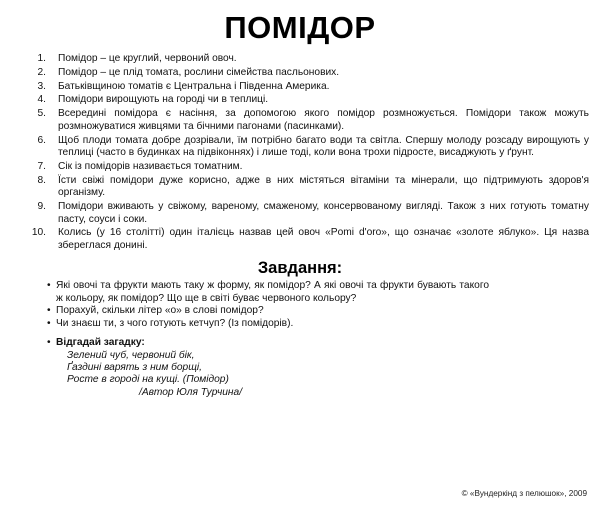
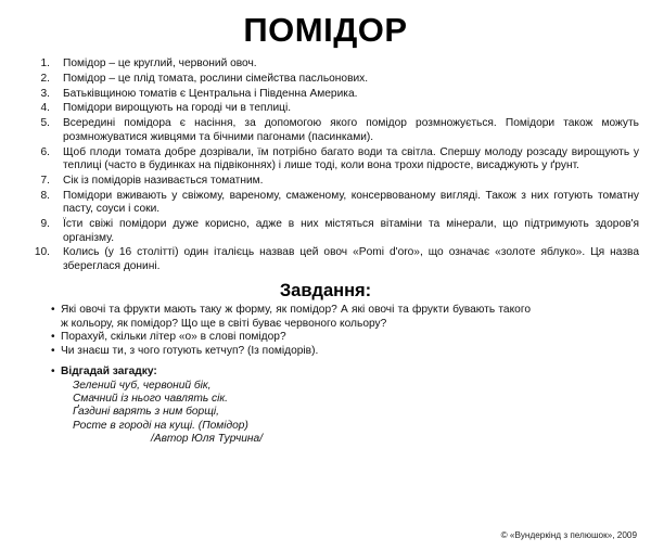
  ПОМІДОР
  1.
  Помідор – це круглий, червоний овоч.
  2.
  Помідор – це плід томата, рослини сімейства пасльонових.
  3.
  Батьківщиною томатів є Центральна і Південна Америка.
  4.
  Помідори вирощують на городі чи в теплиці.
  5.
  Всередині помідора є насіння, за допомогою якого помідор розмножується. Помідори також можуть розмножуватися живцями та бічними пагонами (пасинками).
  6.
  Щоб плоди томата добре дозрівали, їм потрібно багато води та світла. Спершу молоду розсаду вирощують у теплиці (часто в будинках на підвіконнях) і лише тоді, коли вона трохи підросте, висаджують у ґрунт.
  7.
  Сік із помідорів називається томатним.
  8.
- Їсти свіжі помідори дуже корисно, адже в них містяться вітаміни та мінерали, що підтримують здоров'я організму.
+ Помідори вживають у свіжому, вареному, смаженому, консервованому вигляді. Також з них готують томатну пасту, соуси і соки.
  9.
- Помідори вживають у свіжому, вареному, смаженому, консервованому вигляді. Також з них готують томатну пасту, соуси і соки.
+ Їсти свіжі помідори дуже корисно, адже в них містяться вітаміни та мінерали, що підтримують здоров'я організму.
  10.
  Колись (у 16 столітті) один італієць назвав цей овоч «Pomi d'oro», що означає «золоте яблуко». Ця назва збереглася донині.
  Завдання:
  •
  Які овочі та фрукти мають таку ж форму, як помідор? А які овочі та фрукти бувають такого ж кольору, як помідор? Що ще в світі буває червоного кольору?
  •
  Порахуй, скільки літер «о» в слові помідор?
  •
  Чи знаєш ти, з чого готують кетчуп? (Із помідорів).
  •
  Відгадай загадку:
  Зелений чуб, червоний бік,
+ Смачний із нього чавлять сік.
  Ґаздині варять з ним борщі,
  Росте в городі на кущі. (Помідор)
  /Автор Юля Турчина/
  © «Вундеркінд з пелюшок», 2009
